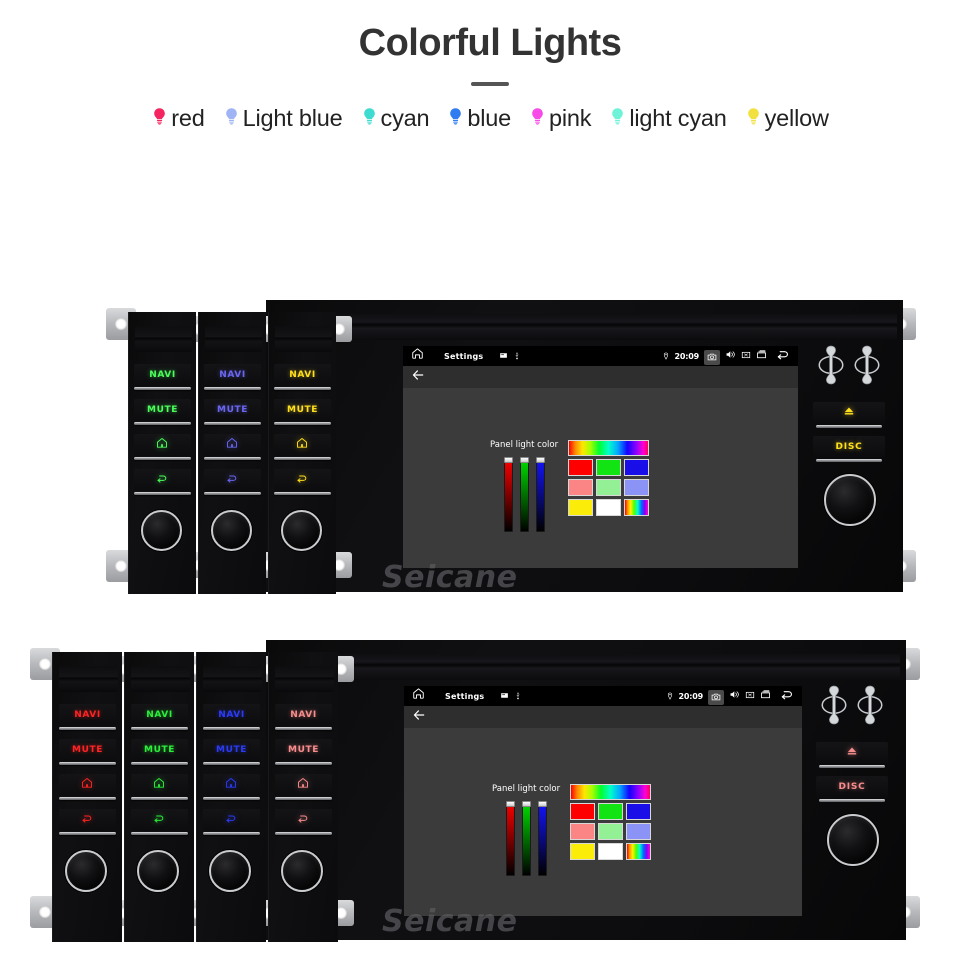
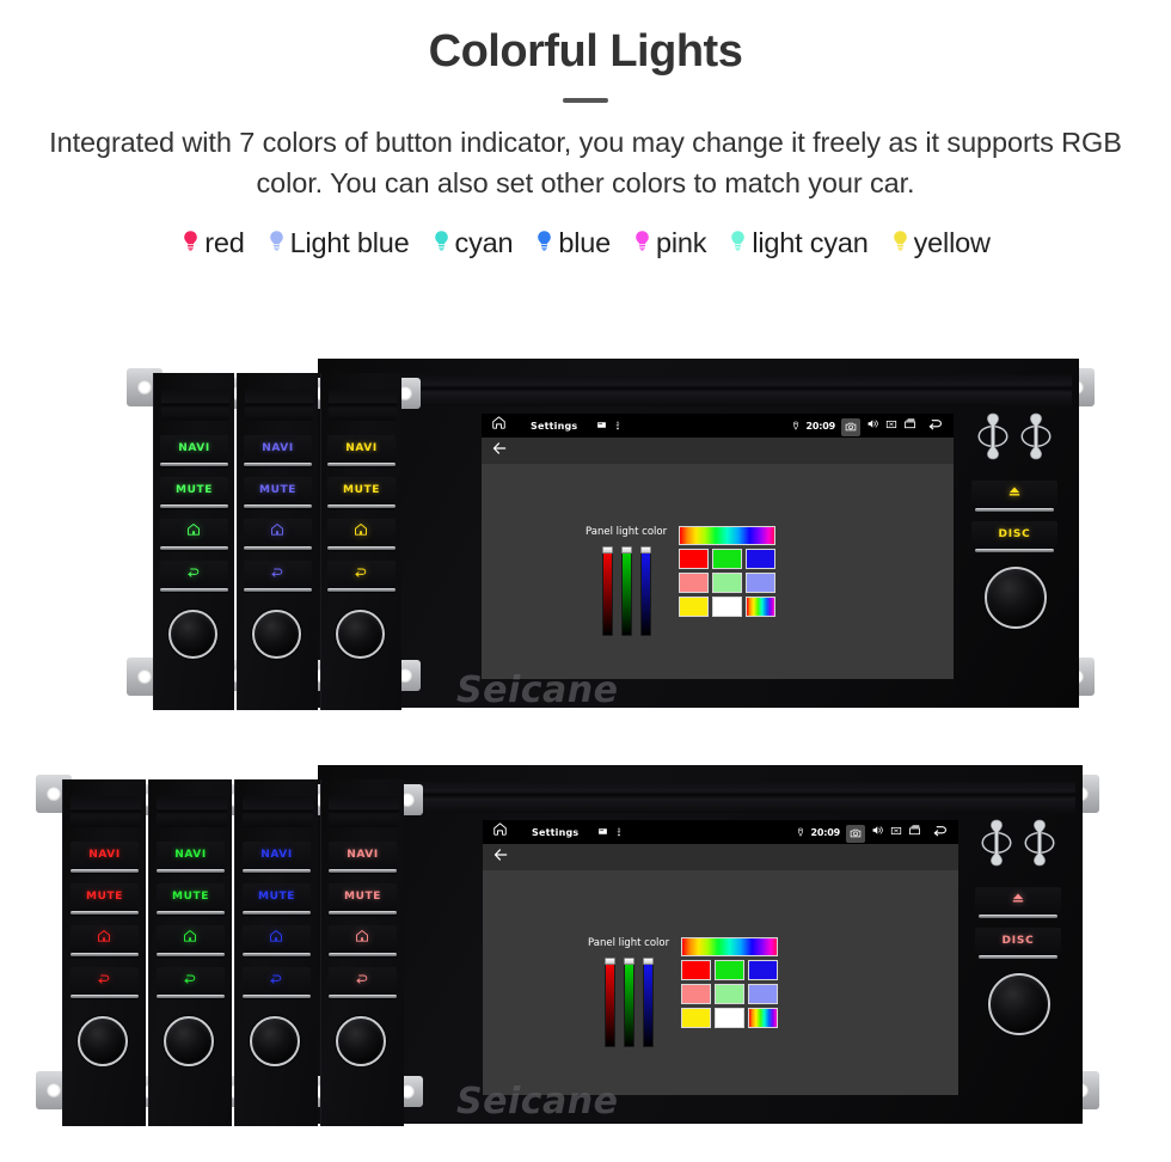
  Colorful Lights
+ Integrated with 7 colors of button indicator, you may change it freely as it supports RGB color. You can also set other colors to match your car.
  red
  Light blue
  cyan
  blue
  pink
  light cyan
  yellow
  Settings
  20:09
  Panel light color
  DISC
  NAVI
  MUTE
  NAVI
  MUTE
  NAVI
  MUTE
  Settings
  20:09
  Panel light color
  DISC
  NAVI
  MUTE
  NAVI
  MUTE
  NAVI
  MUTE
  NAVI
  MUTE
  Seicane
  Seicane
